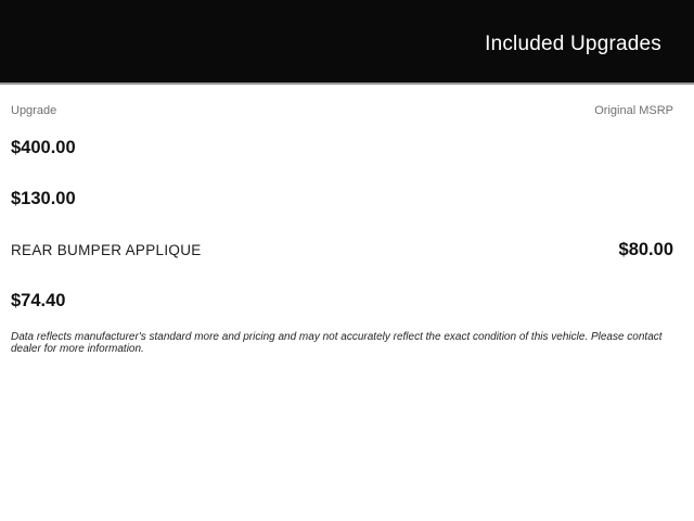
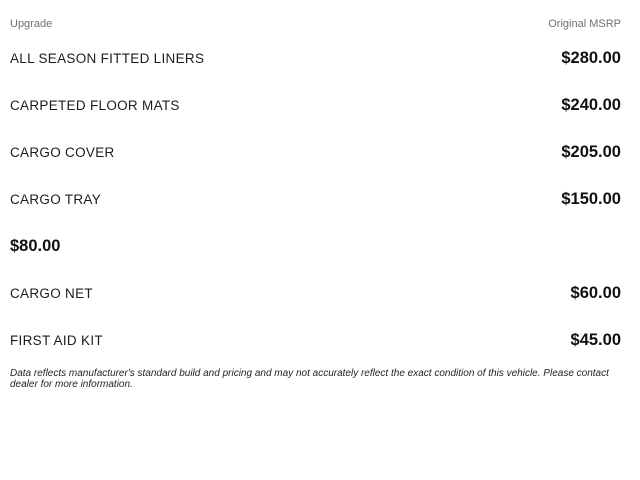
- Included Upgrades
  Upgrade
  Original MSRP
+ ALL SEASON FITTED LINERS
+ $280.00
+ CARPETED FLOOR MATS
- $400.00
+ $240.00
+ CARGO COVER
+ $205.00
+ CARGO TRAY
- $130.00
+ $150.00
- REAR BUMPER APPLIQUE
  $80.00
+ CARGO NET
+ $60.00
+ FIRST AID KIT
- $74.40
+ $45.00
- Data reflects manufacturer's standard more and pricing and may not accurately reflect the exact condition of this vehicle. Please contact dealer for more information.
+ Data reflects manufacturer's standard build and pricing and may not accurately reflect the exact condition of this vehicle. Please contact dealer for more information.
